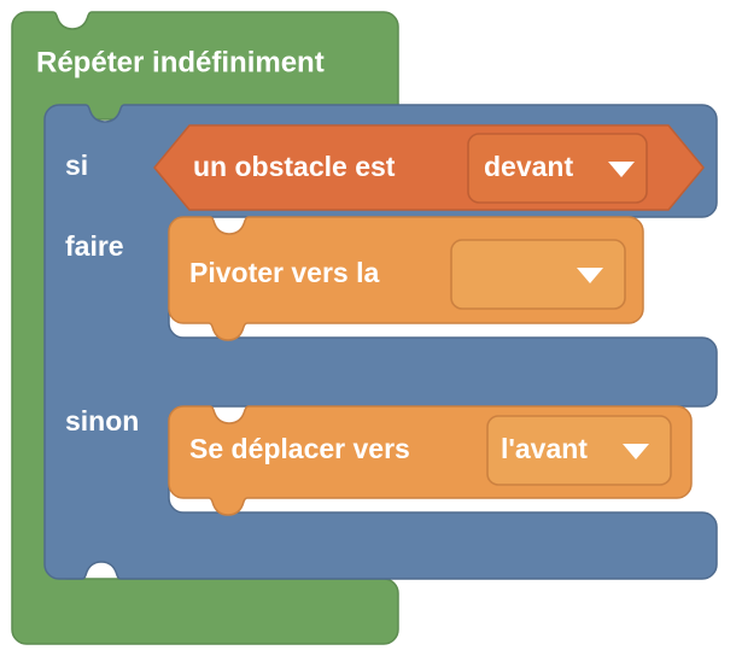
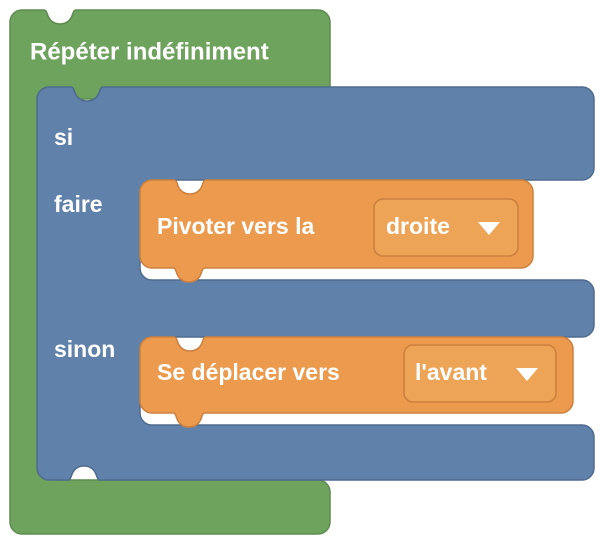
  Répéter indéfiniment
  si
  faire
  sinon
- un obstacle est
- devant
  Pivoter vers la
+ droite
  Se déplacer vers
  l'avant
